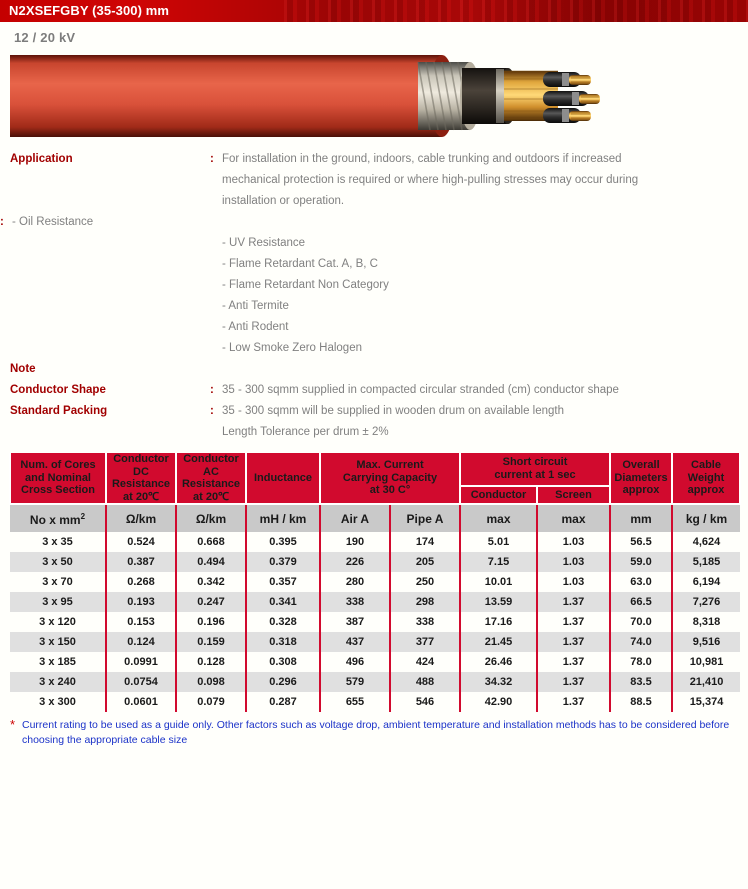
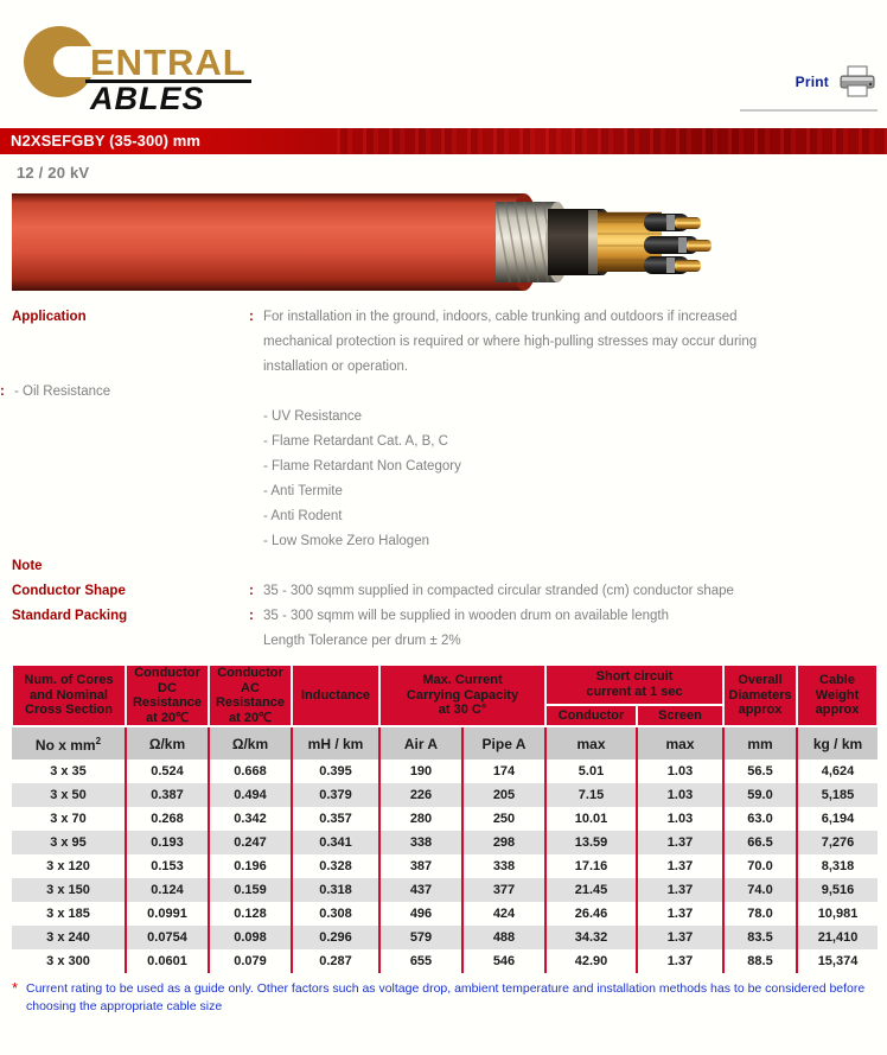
+ ENTRAL
+ ABLES
+ Print
  N2XSEFGBY (35-300) mm
  12 / 20 kV
  Application
  :
  For installation in the ground, indoors, cable trunking and outdoors if increased
  mechanical protection is required or where high-pulling stresses may occur during
  installation or operation.
  :
  - Oil Resistance
  - UV Resistance
  - Flame Retardant Cat. A, B, C
  - Flame Retardant Non Category
  - Anti Termite
  - Anti Rodent
  - Low Smoke Zero Halogen
  Note
  Conductor Shape
  :
  35 - 300 sqmm supplied in compacted circular stranded (cm) conductor shape
  Standard Packing
  :
  35 - 300 sqmm will be supplied in wooden drum on available length
  Length Tolerance per drum ± 2%
  Num. of Cores and Nominal Cross Section	Conductor DC Resistance at 20℃	Conductor AC Resistance at 20℃	Inductance	Max. Current Carrying Capacity at 30 C°	Short circuit current at 1 sec	Overall Diameters approx	Cable Weight approx
  Conductor	Screen
  No x mm2	Ω/km	Ω/km	mH / km	Air A	Pipe A	max	max	mm	kg / km
  3 x 35	0.524	0.668	0.395	190	174	5.01	1.03	56.5	4,624
  3 x 50	0.387	0.494	0.379	226	205	7.15	1.03	59.0	5,185
  3 x 70	0.268	0.342	0.357	280	250	10.01	1.03	63.0	6,194
  3 x 95	0.193	0.247	0.341	338	298	13.59	1.37	66.5	7,276
  3 x 120	0.153	0.196	0.328	387	338	17.16	1.37	70.0	8,318
  3 x 150	0.124	0.159	0.318	437	377	21.45	1.37	74.0	9,516
  3 x 185	0.0991	0.128	0.308	496	424	26.46	1.37	78.0	10,981
  3 x 240	0.0754	0.098	0.296	579	488	34.32	1.37	83.5	21,410
  3 x 300	0.0601	0.079	0.287	655	546	42.90	1.37	88.5	15,374
  *
  Current rating to be used as a guide only. Other factors such as voltage drop, ambient temperature and installation methods has to be considered before choosing the appropriate cable size
